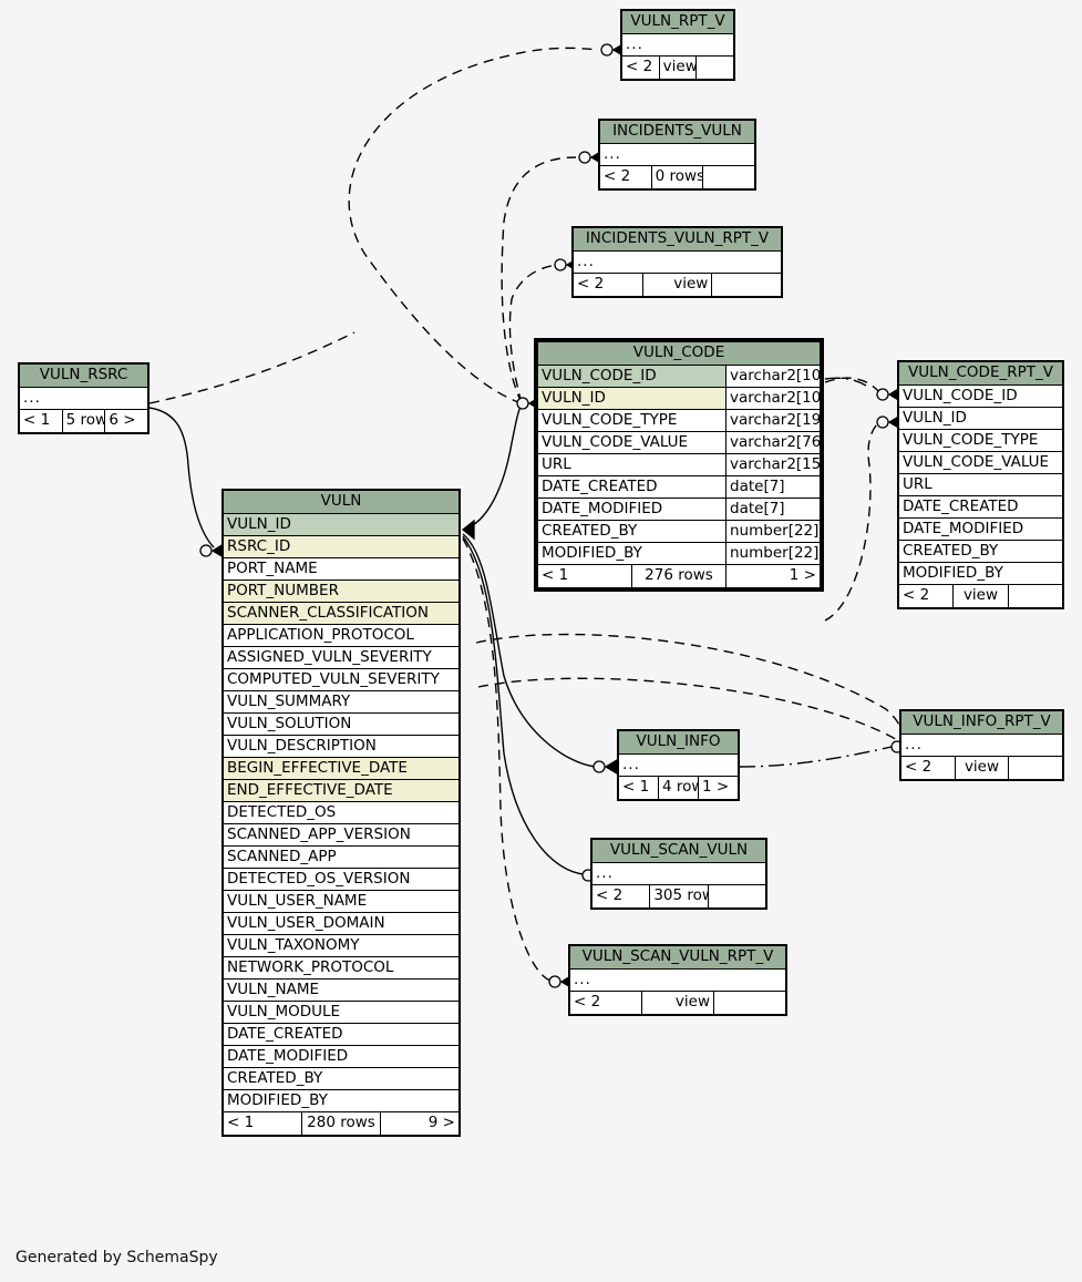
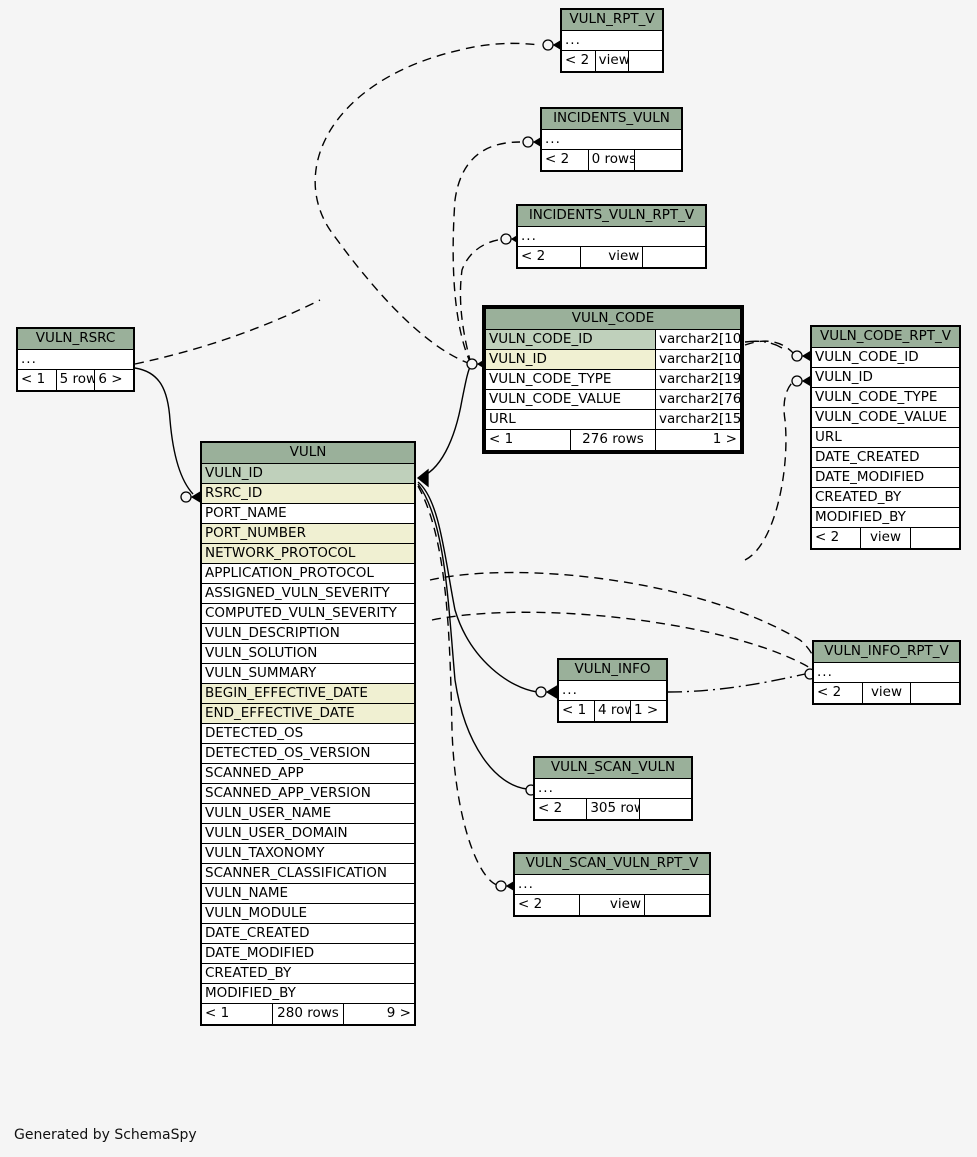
  VULN_RPT_V
  ...
  < 2	view
  INCIDENTS_VULN
  ...
  < 2	0 rows
  INCIDENTS_VULN_RPT_V
  ...
  < 2	view
  VULN_RSRC
  ...
  < 1	5 row	6 >
  VULN_CODE
  VULN_CODE_ID	varchar2[10
  VULN_ID	varchar2[10
  VULN_CODE_TYPE	varchar2[19
  VULN_CODE_VALUE	varchar2[76
  URL	varchar2[15
- DATE_CREATED	date[7]
- DATE_MODIFIED	date[7]
- CREATED_BY	number[22]
- MODIFIED_BY	number[22]
  < 1	276 rows	1 >
  VULN_CODE_RPT_V
  VULN_CODE_ID
  VULN_ID
  VULN_CODE_TYPE
  VULN_CODE_VALUE
  URL
  DATE_CREATED
  DATE_MODIFIED
  CREATED_BY
  MODIFIED_BY
  < 2	view
  VULN
  VULN_ID
  RSRC_ID
  PORT_NAME
  PORT_NUMBER
- SCANNER_CLASSIFICATION
+ NETWORK_PROTOCOL
  APPLICATION_PROTOCOL
  ASSIGNED_VULN_SEVERITY
  COMPUTED_VULN_SEVERITY
- VULN_SUMMARY
+ VULN_DESCRIPTION
  VULN_SOLUTION
- VULN_DESCRIPTION
+ VULN_SUMMARY
  BEGIN_EFFECTIVE_DATE
  END_EFFECTIVE_DATE
  DETECTED_OS
- SCANNED_APP_VERSION
+ DETECTED_OS_VERSION
  SCANNED_APP
- DETECTED_OS_VERSION
+ SCANNED_APP_VERSION
  VULN_USER_NAME
  VULN_USER_DOMAIN
  VULN_TAXONOMY
- NETWORK_PROTOCOL
+ SCANNER_CLASSIFICATION
  VULN_NAME
  VULN_MODULE
  DATE_CREATED
  DATE_MODIFIED
  CREATED_BY
  MODIFIED_BY
  < 1	280 rows	9 >
  VULN_INFO
  ...
  < 1	4 row	1 >
  VULN_INFO_RPT_V
  ...
  < 2	view
  VULN_SCAN_VULN
  ...
  < 2	305 ro
  VULN_SCAN_VULN_RPT_V
  ...
  < 2	view
  Generated by SchemaSpy
